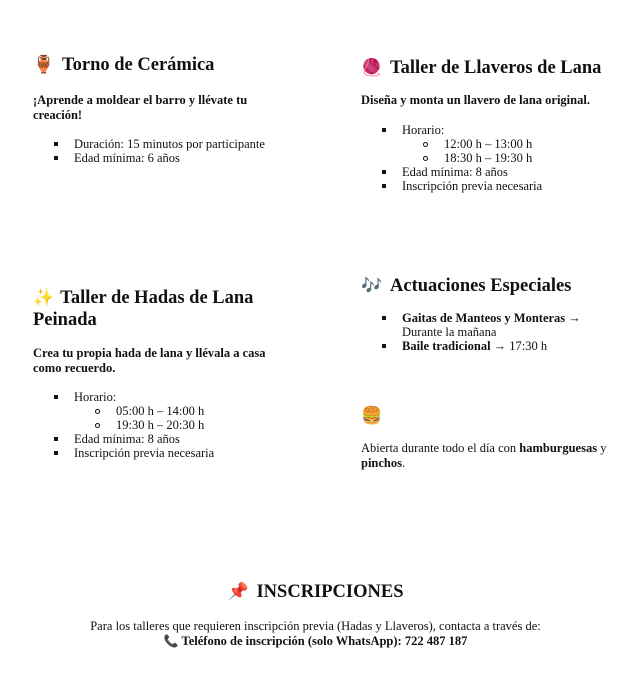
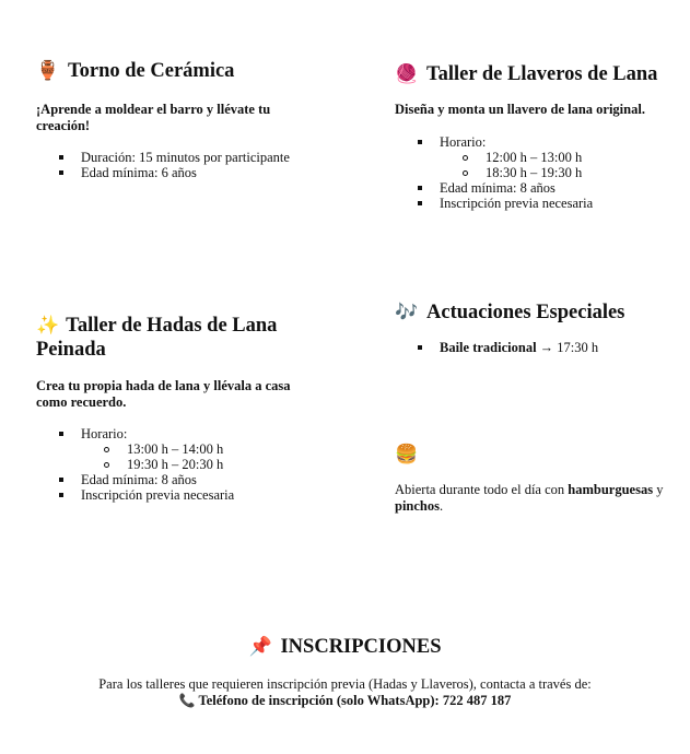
  🏺
  Torno de Cerámica
  ¡Aprende a moldear el barro y llévate tu creación!
  Duración: 15 minutos por participante
  Edad mínima: 6 años
  🧶
  Taller de Llaveros de Lana
  Diseña y monta un llavero de lana original.
  Horario:
  12:00 h – 13:00 h
  18:30 h – 19:30 h
  Edad mínima: 8 años
  Inscripción previa necesaria
  ✨ Taller de Hadas de Lana Peinada
  Crea tu propia hada de lana y llévala a casa como recuerdo.
  Horario:
- 05:00 h – 14:00 h
+ 13:00 h – 14:00 h
  19:30 h – 20:30 h
  Edad mínima: 8 años
  Inscripción previa necesaria
  🎶
  Actuaciones Especiales
- Gaitas de Manteos y Monteras → Durante la mañana
  Baile tradicional → 17:30 h
  🍔
  Abierta durante todo el día con hamburguesas y pinchos.
  📌
  INSCRIPCIONES
  Para los talleres que requieren inscripción previa (Hadas y Llaveros), contacta a través de:
  📞 Teléfono de inscripción (solo WhatsApp): 722 487 187
